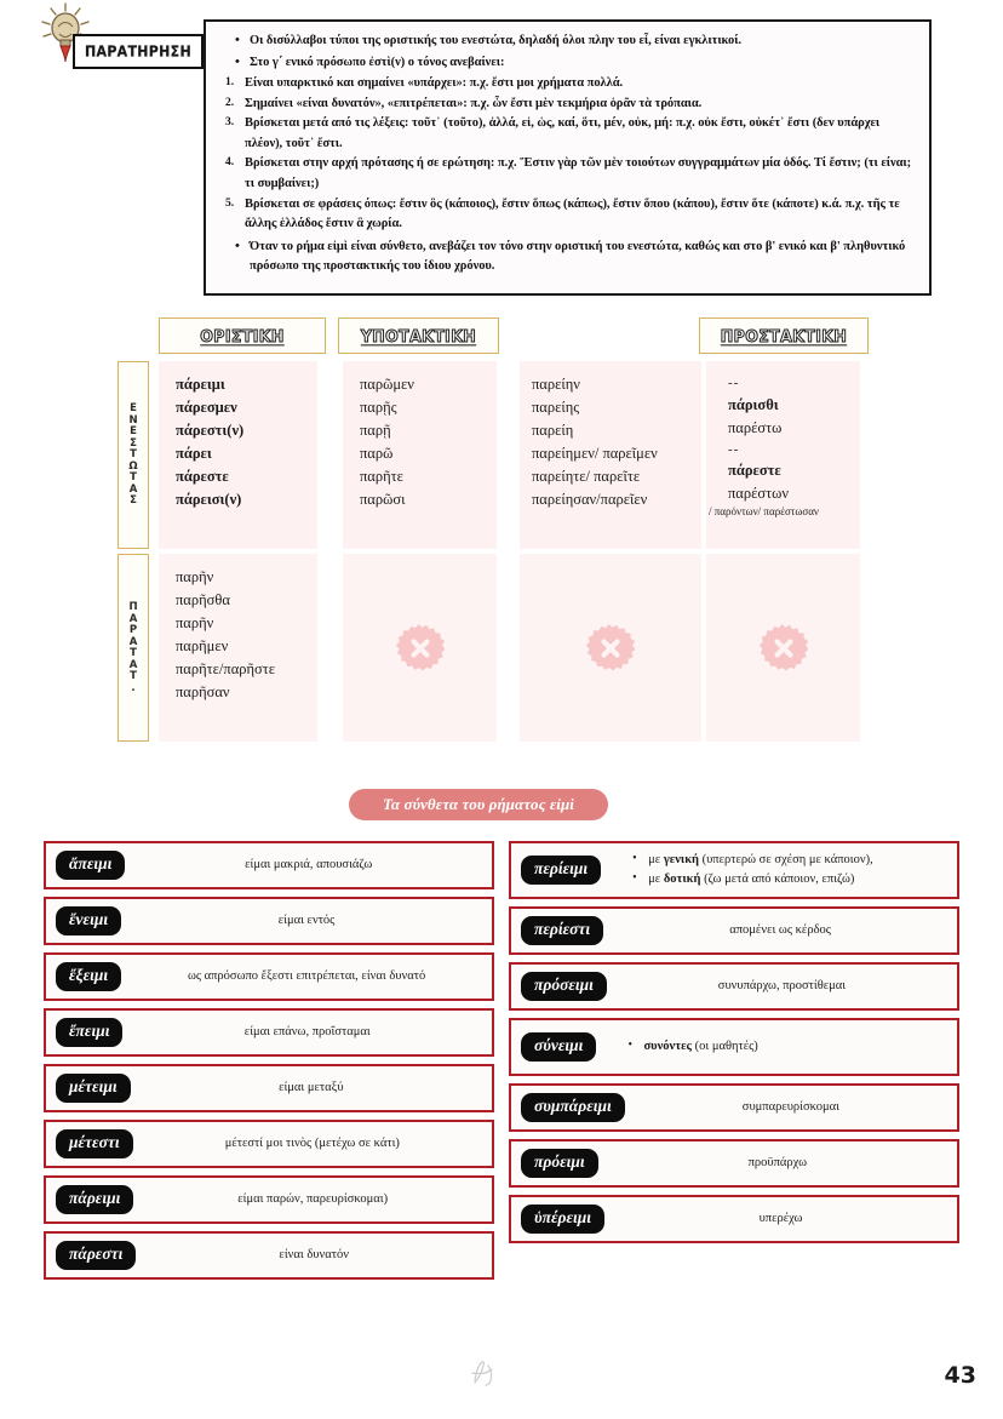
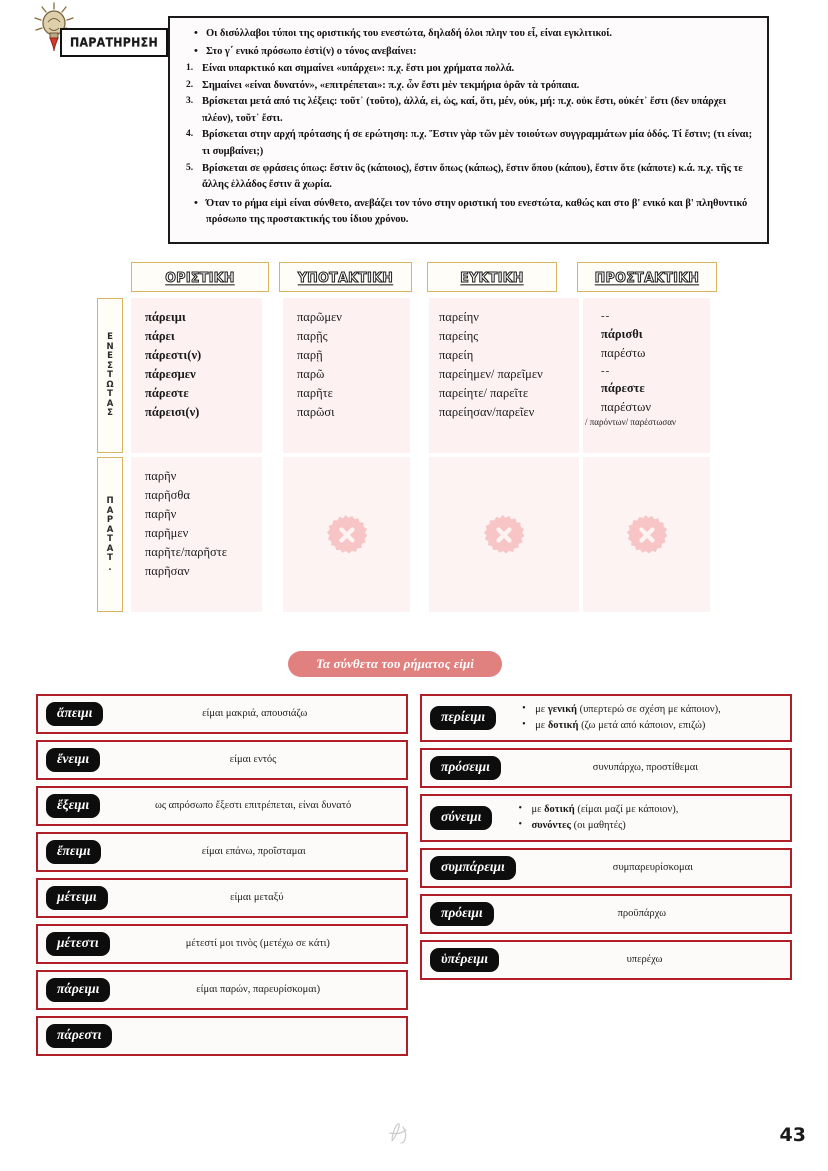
  ΠΑΡΑΤΗΡΗΣΗ
  Οι δισύλλαβοι τύποι της οριστικής του ενεστώτα, δηλαδή όλοι πλην του εἶ, είναι εγκλιτικοί.
  Στο γ΄ ενικό πρόσωπο ἐστὶ(ν) ο τόνος ανεβαίνει:
  Είναι υπαρκτικό και σημαίνει «υπάρχει»: π.χ. ἔστι μοι χρήματα πολλά.
  Σημαίνει «είναι δυνατόν», «επιτρέπεται»: π.χ. ὧν ἔστι μὲν τεκμήρια ὁρᾶν τὰ τρόπαια.
  Βρίσκεται μετά από τις λέξεις: τοῦτ᾽ (τοῦτο), ἀλλά, εἰ, ὡς, καί, ὅτι, μέν, οὐκ, μή: π.χ. οὐκ ἔστι, οὐκέτ᾽ ἔστι (δεν υπάρχει πλέον), τοῦτ᾽ ἔστι.
  Βρίσκεται στην αρχή πρότασης ή σε ερώτηση: π.χ. Ἔστιν γὰρ τῶν μὲν τοιούτων συγγραμμάτων μία ὁδός. Τί ἔστιν; (τι είναι; τι συμβαίνει;)
  Βρίσκεται σε φράσεις όπως: ἔστιν ὃς (κάποιος), ἔστιν ὅπως (κάπως), ἔστιν ὅπου (κάπου), ἔστιν ὅτε (κάποτε) κ.ά. π.χ. τῆς τε ἄλλης ἑλλάδος ἔστιν ἃ χωρία.
  Όταν το ρήμα εἰμὶ είναι σύνθετο, ανεβάζει τον τόνο στην οριστική του ενεστώτα, καθώς και στο β' ενικό και β' πληθυντικό πρόσωπο της προστακτικής του ίδιου χρόνου.
  ΟΡΙΣΤΙΚΗ
  ΥΠΟΤΑΚΤΙΚΗ
+ ΕΥΚΤΙΚΗ
  ΠΡΟΣΤΑΚΤΙΚΗ
  Ε
  Ν
  Ε
  Σ
  Τ
  Ω
  Τ
  Α
  Σ
  Π
  Α
  Ρ
  Α
  Τ
  Α
  Τ
  .
  πάρειμι
- πάρεσμεν
+ πάρει
  πάρεστι(ν)
- πάρει
+ πάρεσμεν
  πάρεστε
  πάρεισι(ν)
  παρῶμεν
  παρῇς
  παρῇ
  παρῶ
  παρῆτε
  παρῶσι
  παρείην
  παρείης
  παρείη
  παρείημεν/ παρεῖμεν
  παρείητε/ παρεῖτε
  παρείησαν/παρεῖεν
  --
  πάρισθι
  παρέστω
  --
  πάρεστε
  παρέστων
  / παρόντων/ παρέστωσαν
  παρῆν
  παρῆσθα
  παρῆν
  παρῆμεν
  παρῆτε/παρῆστε
  παρῆσαν
  Τα σύνθετα του ρήματος εἰμὶ
  ἄπειμι
  είμαι μακριά, απουσιάζω
  ἔνειμι
  είμαι εντός
  ἔξειμι
  ως απρόσωπο ἔξεστι επιτρέπεται, είναι δυνατό
  ἔπειμι
  είμαι επάνω, προΐσταμαι
  μέτειμι
  είμαι μεταξύ
  μέτεστι
  μέτεστί μοι τινὸς (μετέχω σε κάτι)
  πάρειμι
  είμαι παρών, παρευρίσκομαι)
  πάρεστι
- είναι δυνατόν
  περίειμι
  με γενική (υπερτερώ σε σχέση με κάποιον),
  με δοτική (ζω μετά από κάποιον, επιζώ)
- περίεστι
- απομένει ως κέρδος
  πρόσειμι
  συνυπάρχω, προστίθεμαι
  σύνειμι
+ με δοτική (είμαι μαζί με κάποιον),
  συνόντες (οι μαθητές)
  συμπάρειμι
  συμπαρευρίσκομαι
  πρόειμι
  προϋπάρχω
  ὑπέρειμι
  υπερέχω
  43
